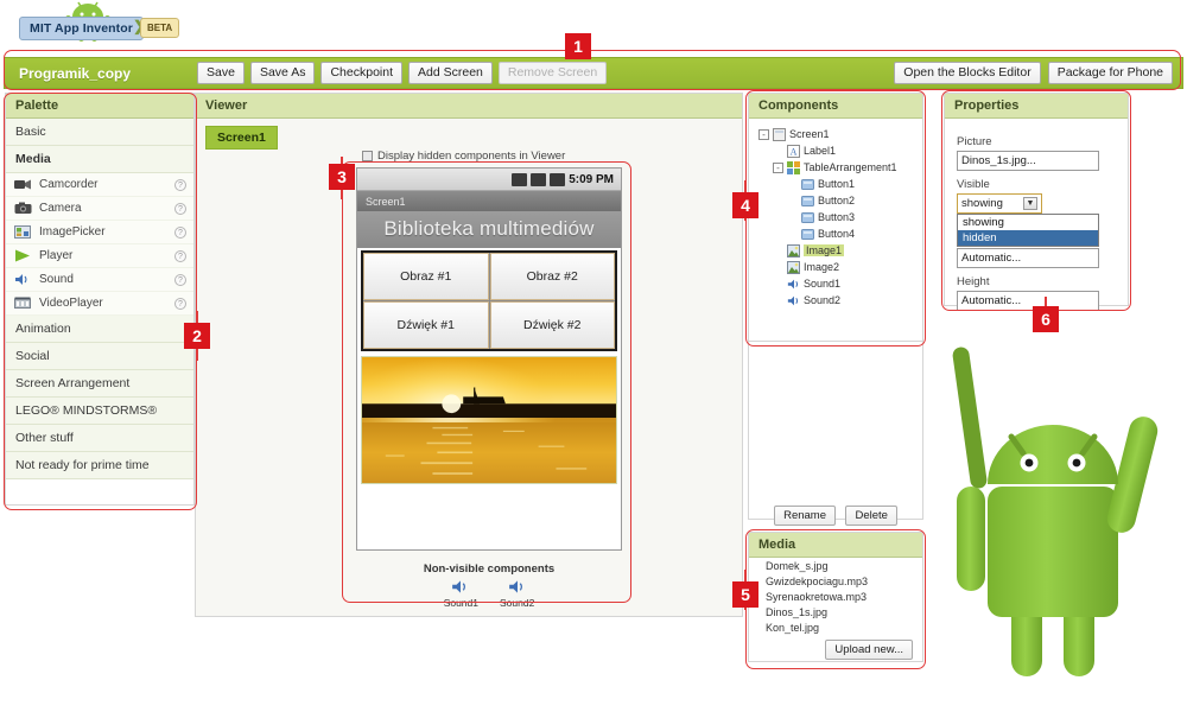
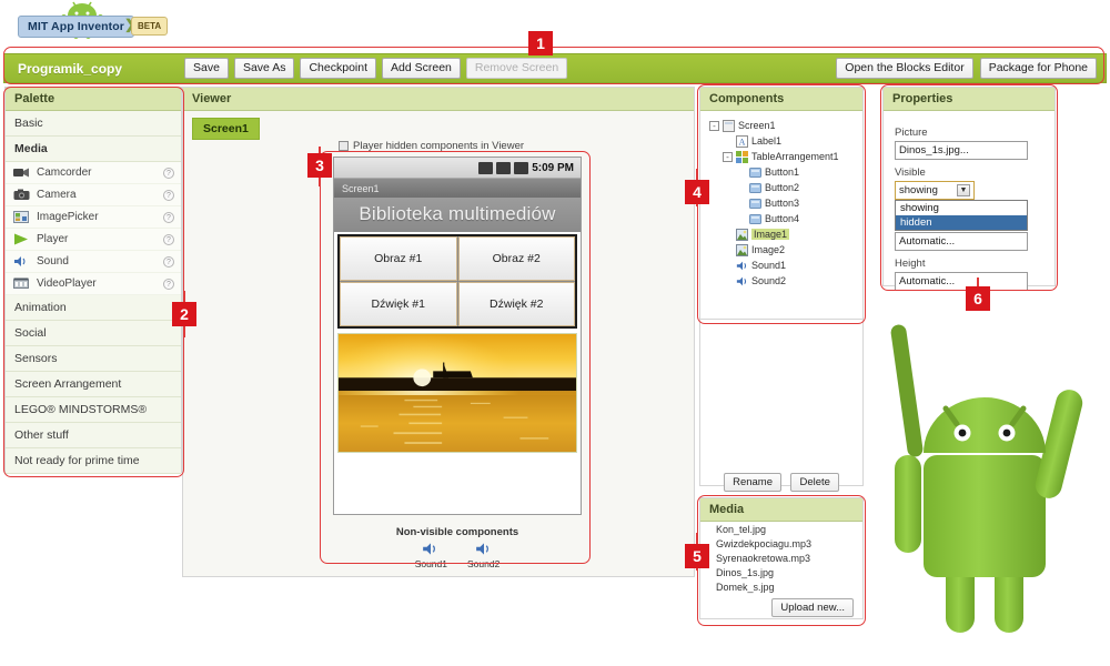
  MIT App Inventor
  BETA
  Programik_copy
  Save
  Save As
  Checkpoint
  Add Screen
  Remove Screen
  Open the Blocks Editor
  Package for Phone
  Palette
  Basic
  Media
  Camcorder
  Camera
  ImagePicker
  Player
  Sound
  VideoPlayer
  Animation
  Social
+ Sensors
  Screen Arrangement
  LEGO® MINDSTORMS®
  Other stuff
  Not ready for prime time
  Viewer
  Screen1
- Display hidden components in Viewer
+ Player hidden components in Viewer
  5:09 PM
  Screen1
  Biblioteka multimediów
  Obraz #1
  Obraz #2
  Dźwięk #1
  Dźwięk #2
  Non-visible components
  Sound1
  Sound2
  Components
  -
  Screen1
  A
  Label1
  -
  TableArrangement1
  Button1
  Button2
  Button3
  Button4
  Image1
  Image2
  Sound1
  Sound2
  Rename Delete
  Media
- Domek_s.jpg
+ Kon_tel.jpg
  Gwizdekpociagu.mp3
  Syrenaokretowa.mp3
  Dinos_1s.jpg
- Kon_tel.jpg
+ Domek_s.jpg
  Upload new...
  Properties
  Picture
  Dinos_1s.jpg...
  Visible
  showing
  showing
  hidden
  Automatic...
  Height
  Automatic...
  1
  2
  3
  4
  5
  6
